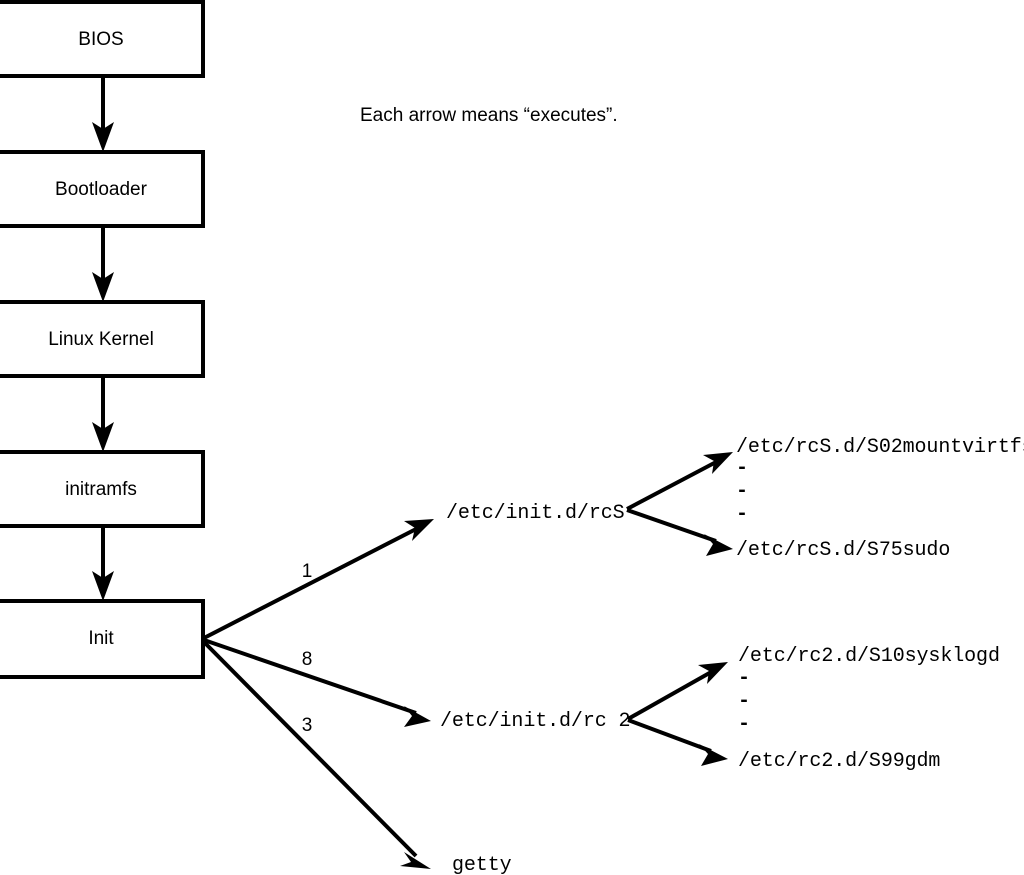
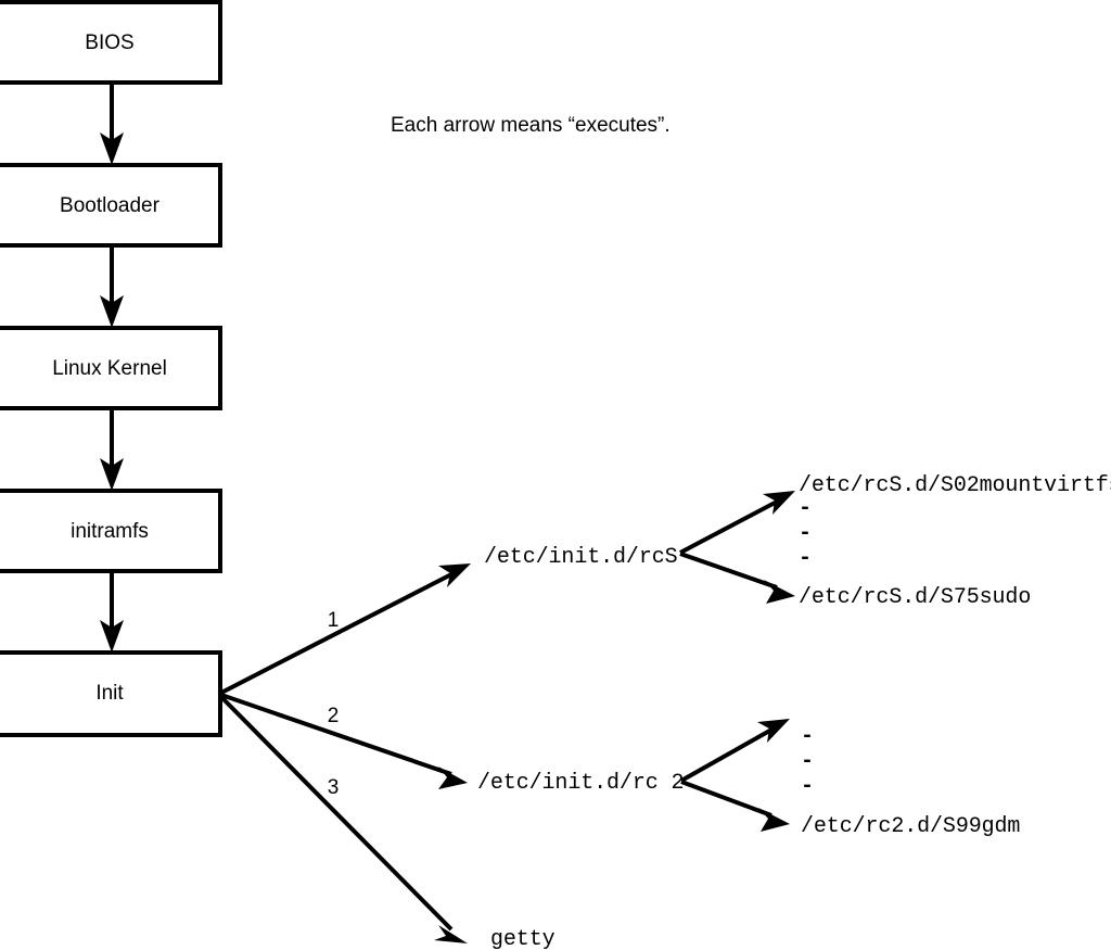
  BIOS
  Bootloader
  Linux Kernel
  initramfs
  Init
  1
  /etc/init.d/rcS
- 8
+ 2
  /etc/init.d/rc 2
  3
  getty
  /etc/rcS.d/S02mountvirtf
  -
  -
  -
  /etc/rcS.d/S75sudo
- /etc/rc2.d/S10sysklogd
  -
  -
  -
  /etc/rc2.d/S99gdm
  Each arrow means “executes”.
